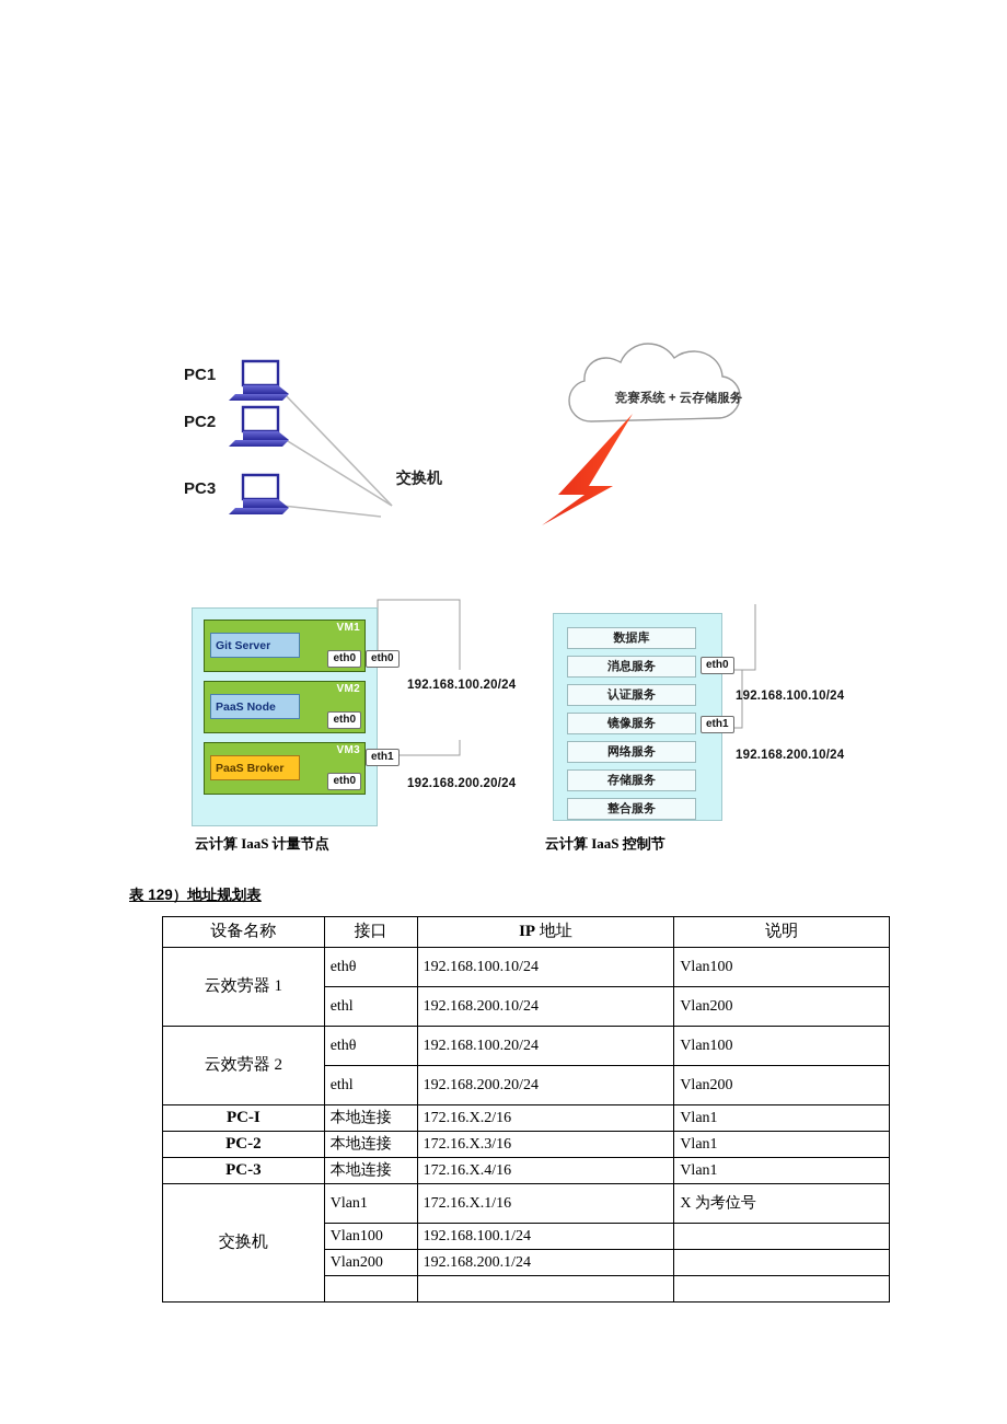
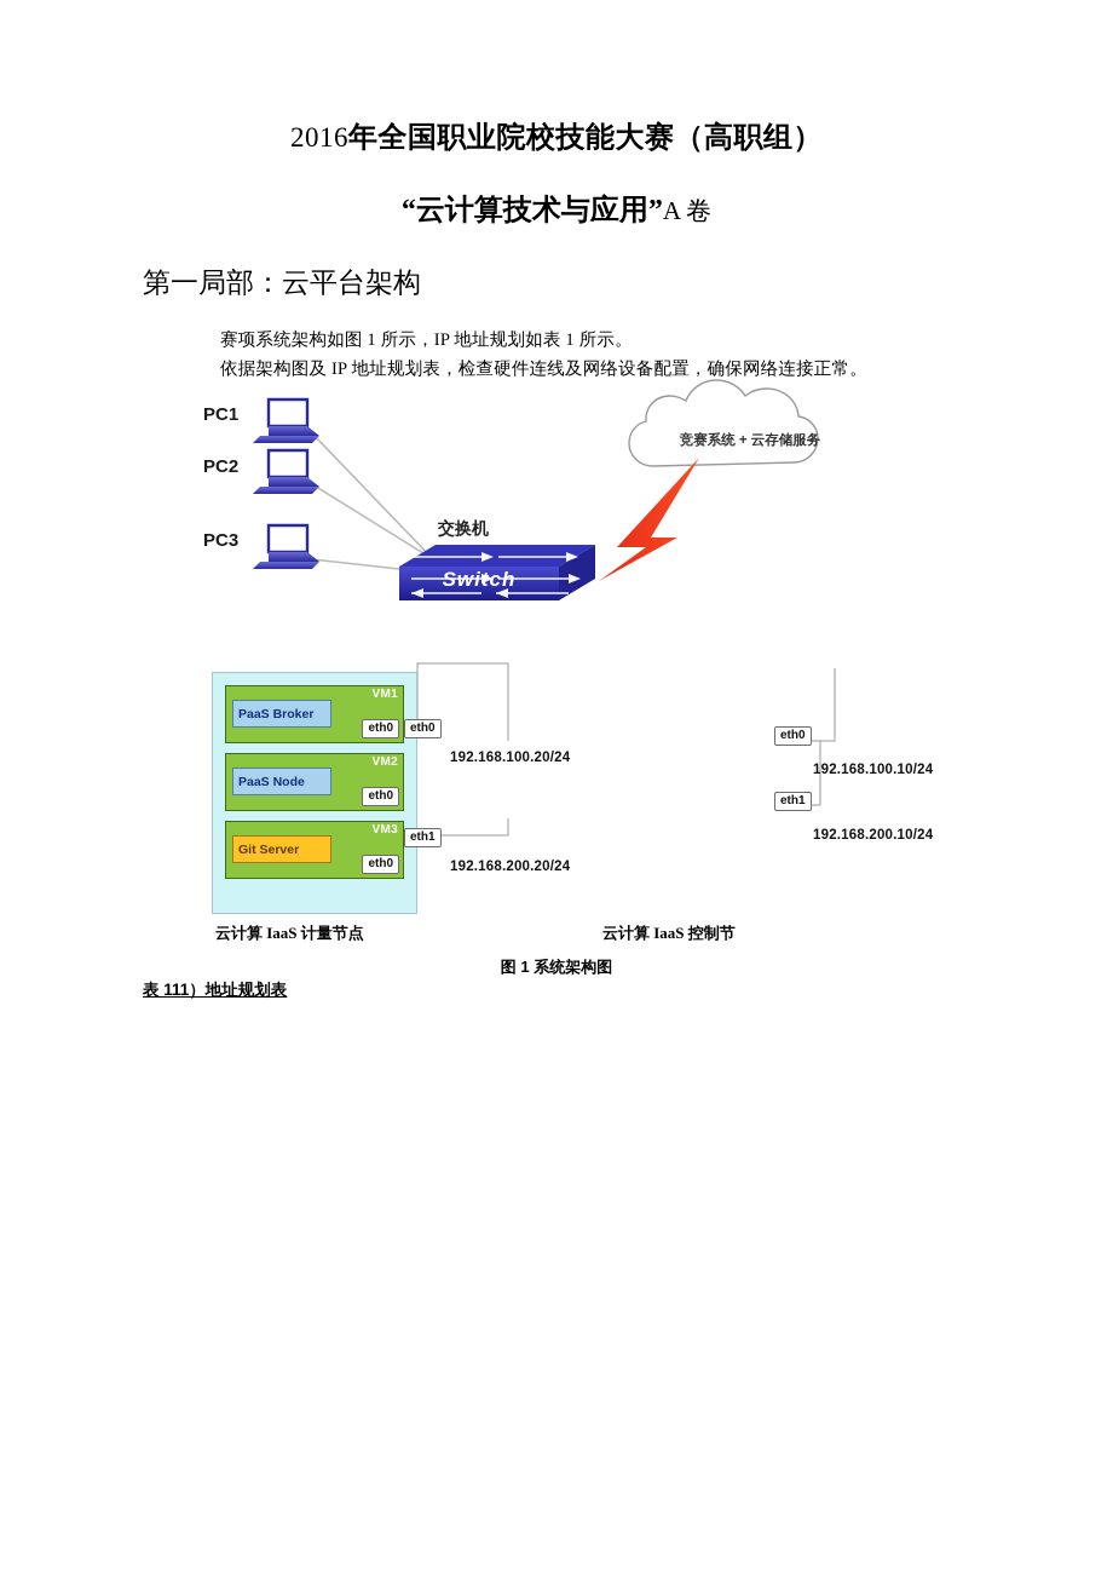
+ 2016年全国职业院校技能大赛（高职组）
+ “云计算技术与应用”A 卷
+ 第一局部：云平台架构
+ 赛项系统架构如图 1 所示，IP 地址规划如表 1 所示。
+ 依据架构图及 IP 地址规划表，检查硬件连线及网络设备配置，确保网络连接正常。
+ Switch
  PC1
  PC2
  PC3
  交换机
  竞赛系统 + 云存储服务
  VM1
- Git Server
+ PaaS Broker
  eth0
  VM2
  PaaS Node
  eth0
  VM3
- PaaS Broker
+ Git Server
  eth0
  eth0
  eth1
  192.168.100.20/24
  192.168.200.20/24
- 数据库
- 消息服务
- 认证服务
- 镜像服务
- 网络服务
- 存储服务
- 整合服务
  eth0
  eth1
  192.168.100.10/24
  192.168.200.10/24
  云计算 IaaS 计量节点
  云计算 IaaS 控制节
+ 图 1 系统架构图
- 表 129）地址规划表
+ 表 111）地址规划表
- 设备名称	接口	IP 地址	说明
- 云效劳器 1	ethθ	192.168.100.10/24	Vlan100
- ethl	192.168.200.10/24	Vlan200
- 云效劳器 2	ethθ	192.168.100.20/24	Vlan100
- ethl	192.168.200.20/24	Vlan200
- PC-I	本地连接	172.16.X.2/16	Vlan1
- PC-2	本地连接	172.16.X.3/16	Vlan1
- PC-3	本地连接	172.16.X.4/16	Vlan1
- 交换机	Vlan1	172.16.X.1/16	X 为考位号
- Vlan100	192.168.100.1/24
- Vlan200	192.168.200.1/24
